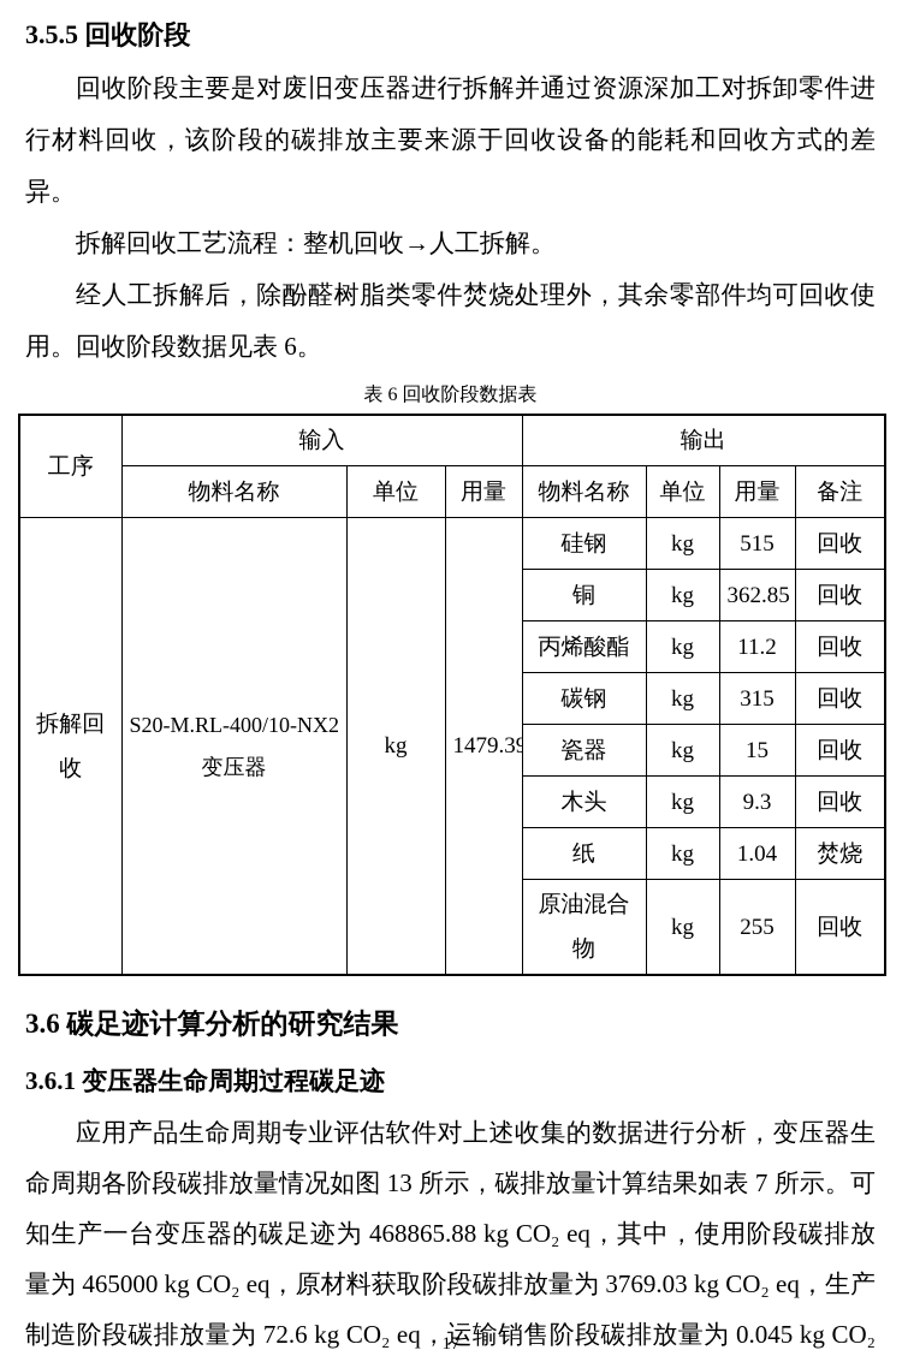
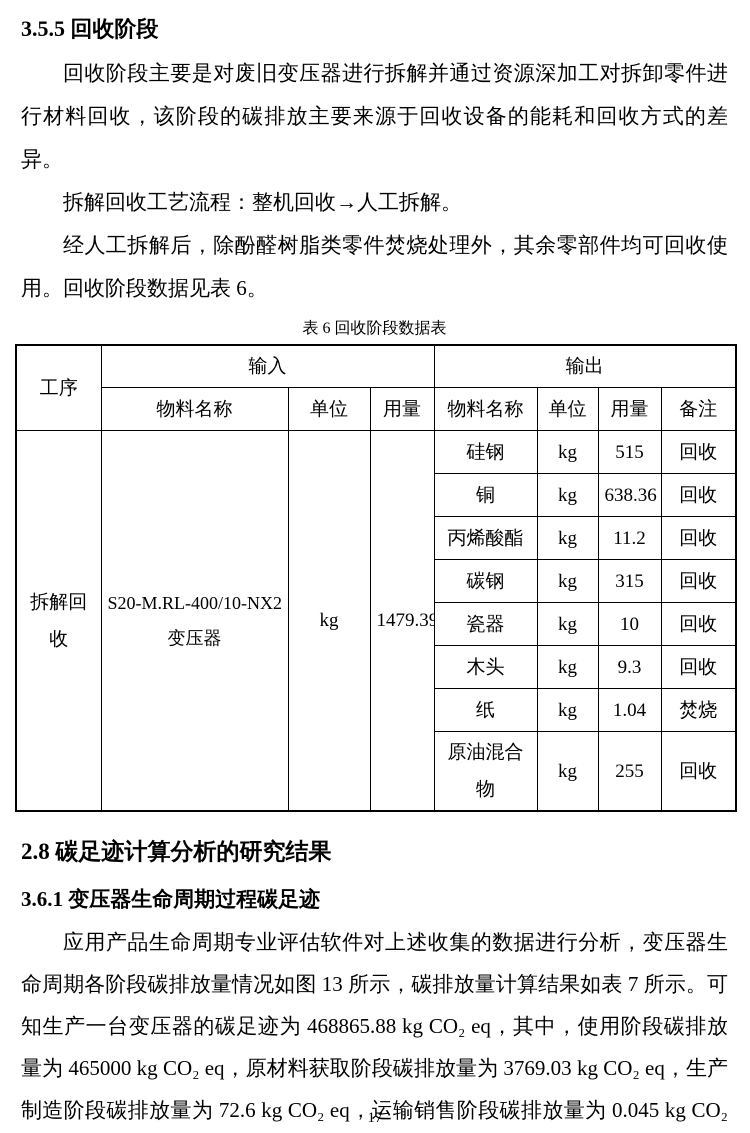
  3.5.5 回收阶段
  回收阶段主要是对废旧变压器进行拆解并通过资源深加工对拆卸零件进行材料回收，该阶段的碳排放主要来源于回收设备的能耗和回收方式的差异。
  拆解回收工艺流程：整机回收→人工拆解。
  经人工拆解后，除酚醛树脂类零件焚烧处理外，其余零部件均可回收使用。回收阶段数据见表 6。
  表 6 回收阶段数据表
  工序	输入	输出
  物料名称	单位	用量	物料名称	单位	用量	备注
  拆解回收	S20-M.RL-400/10-NX2 变压器	kg	1479.39	硅钢	kg	515	回收
- 铜	kg	362.85	回收
+ 铜	kg	638.36	回收
  丙烯酸酯	kg	11.2	回收
  碳钢	kg	315	回收
- 瓷器	kg	15	回收
+ 瓷器	kg	10	回收
  木头	kg	9.3	回收
  纸	kg	1.04	焚烧
  原油混合物	kg	255	回收
- 3.6 碳足迹计算分析的研究结果
+ 2.8 碳足迹计算分析的研究结果
  3.6.1 变压器生命周期过程碳足迹
  应用产品生命周期专业评估软件对上述收集的数据进行分析，变压器生命周期各阶段碳排放量情况如图 13 所示，碳排放量计算结果如表 7 所示。可知生产一台变压器的碳足迹为 468865.88 kg CO₂ eq，其中，使用阶段碳排放量为 465000 kg CO₂ eq，原材料获取阶段碳排放量为 3769.03 kg CO₂ eq，生产制造阶段碳排放量为 72.6 kg CO₂ eq，运输销售阶段碳排放量为 0.045 kg CO₂
  17
